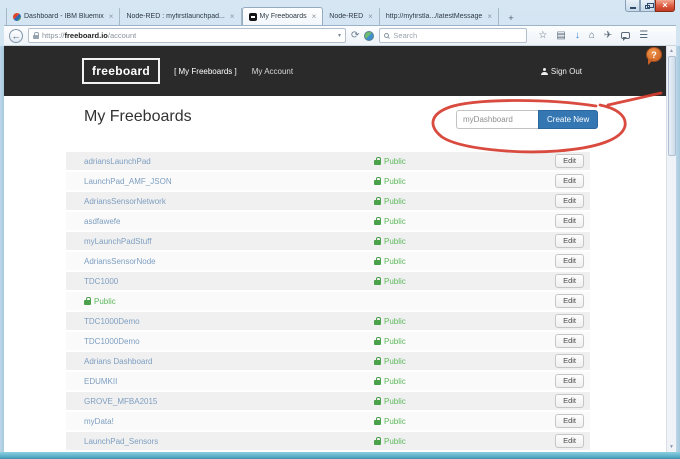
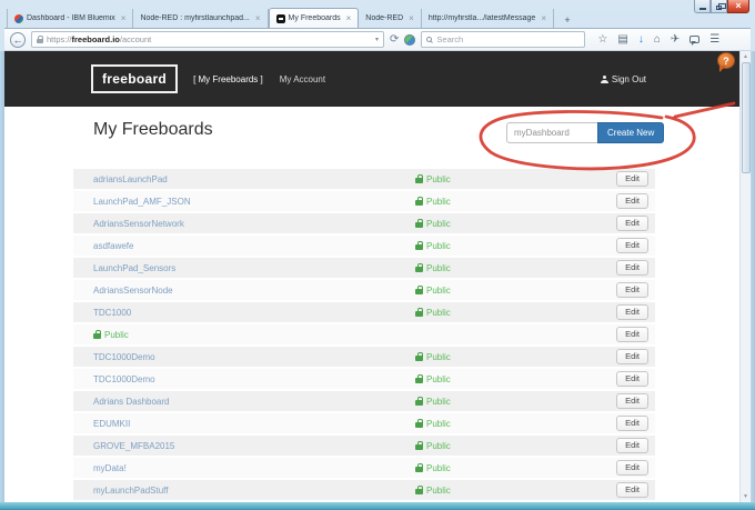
  ×
  ×
  ×
  ×
  ×
  ×
  +
  ←
  https://freeboard.io/account
  ⟳
  Search
  ☆
  ▤
  ↓
  ⌂
  ✈
  ☰
  freeboard
  [ My Freeboards ]
  My Account
  Sign Out
  ?
  My Freeboards
  myDashboard
  Create New
  adriansLaunchPad
  Public
  Edit
  LaunchPad_AMF_JSON
  Public
  Edit
  AdriansSensorNetwork
  Public
  Edit
  asdfawefe
  Public
  Edit
- myLaunchPadStuff
+ LaunchPad_Sensors
  Public
  Edit
  AdriansSensorNode
  Public
  Edit
  TDC1000
  Public
  Edit
  Public
  Edit
  TDC1000Demo
  Public
  Edit
  TDC1000Demo
  Public
  Edit
  Adrians Dashboard
  Public
  Edit
  EDUMKII
  Public
  Edit
  GROVE_MFBA2015
  Public
  Edit
  myData!
  Public
  Edit
- LaunchPad_Sensors
+ myLaunchPadStuff
  Public
  Edit
